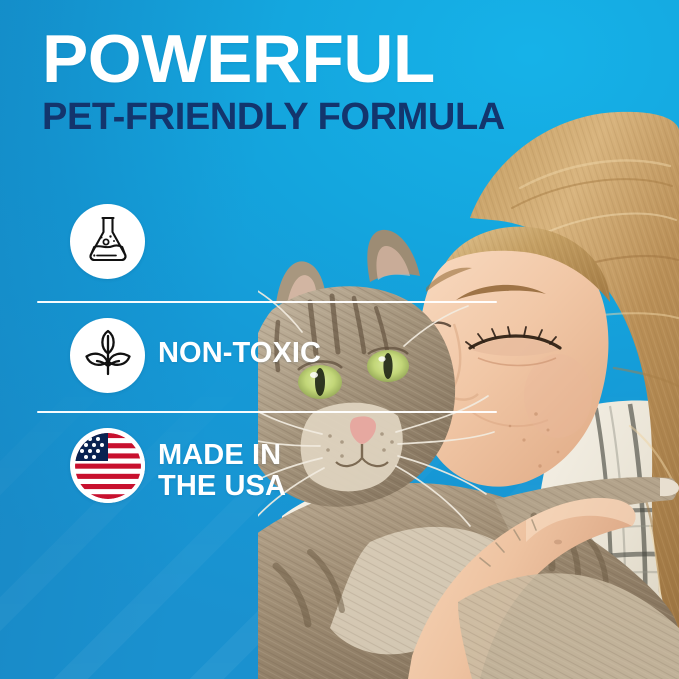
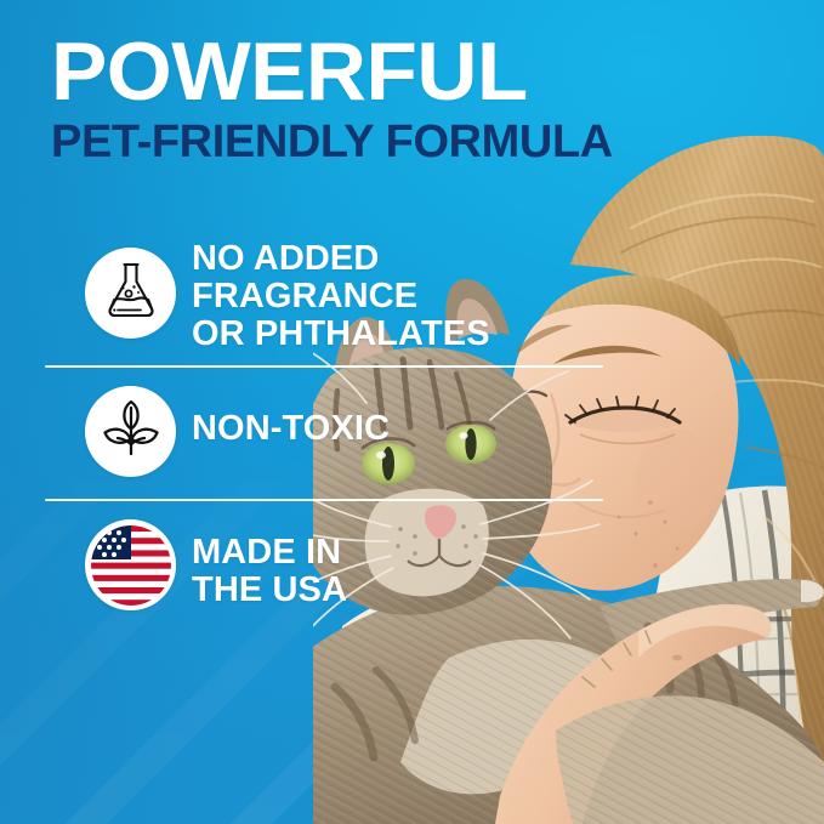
  POWERFUL
  PET-FRIENDLY FORMULA
+ NO ADDED
+ FRAGRANCE
+ OR PHTHALATES
  NON-TOXIC
  MADE IN
  THE USA
